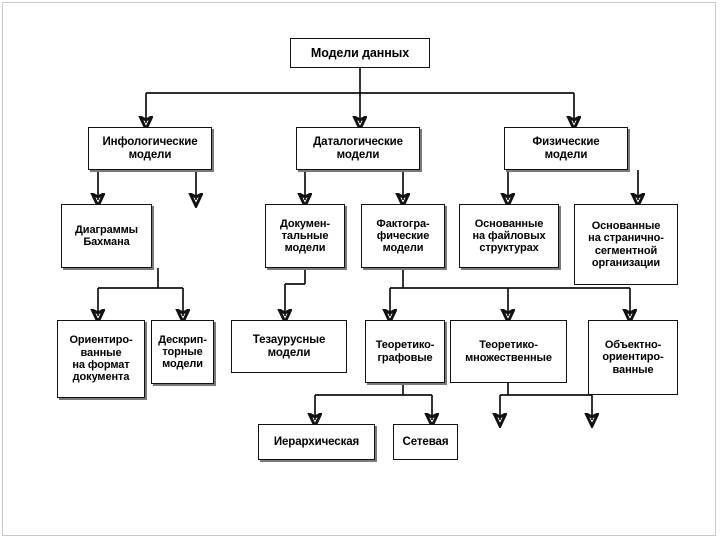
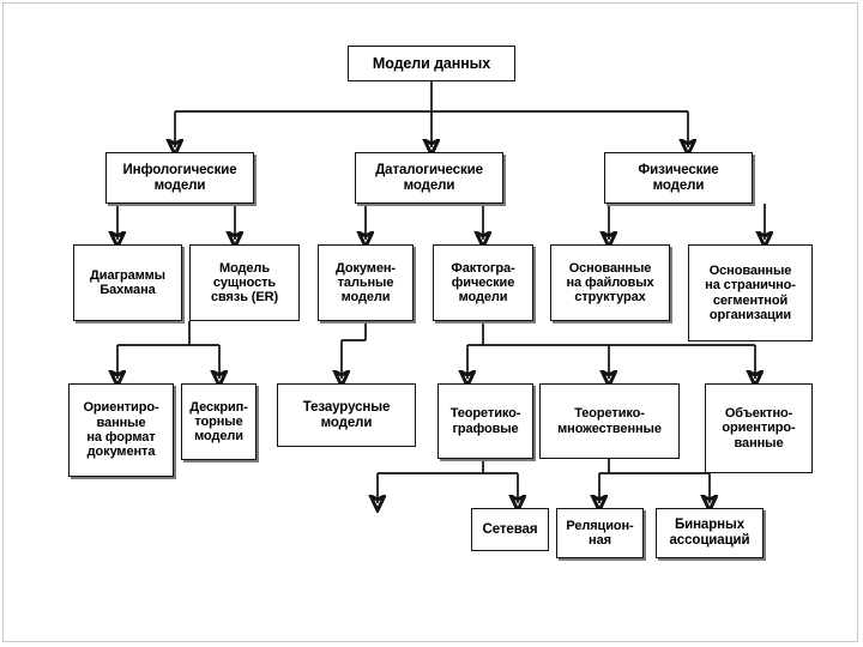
  Модели данных
  Инфологические
  модели
  Даталогические
  модели
  Физические
  модели
  Диаграммы
  Бахмана
+ Модель
+ сущность
+ связь (ER)
  Докумен-
  тальные
  модели
  Фактогра-
  фические
  модели
  Основанные
  на файловых
  структурах
  Основанные
  на странично-
  сегментной
  организации
  Ориентиро-
  ванные
  на формат
  документа
  Дескрип-
  торные
  модели
  Тезаурусные
  модели
  Теоретико-
  графовые
  Теоретико-
  множественные
  Объектно-
  ориентиро-
  ванные
- Иерархическая
  Сетевая
+ Реляцион-
+ ная
+ Бинарных
+ ассоциаций
